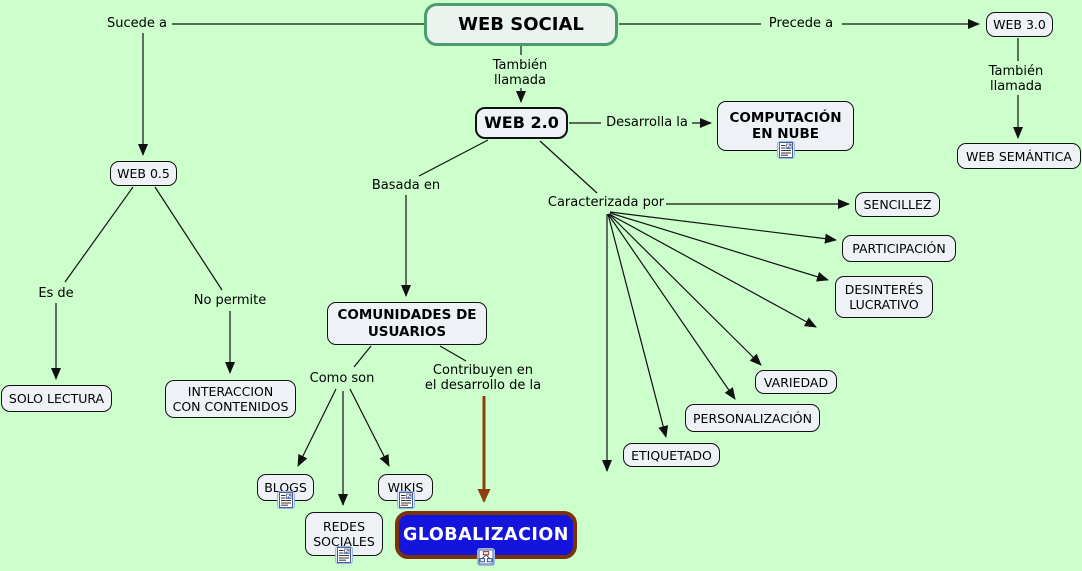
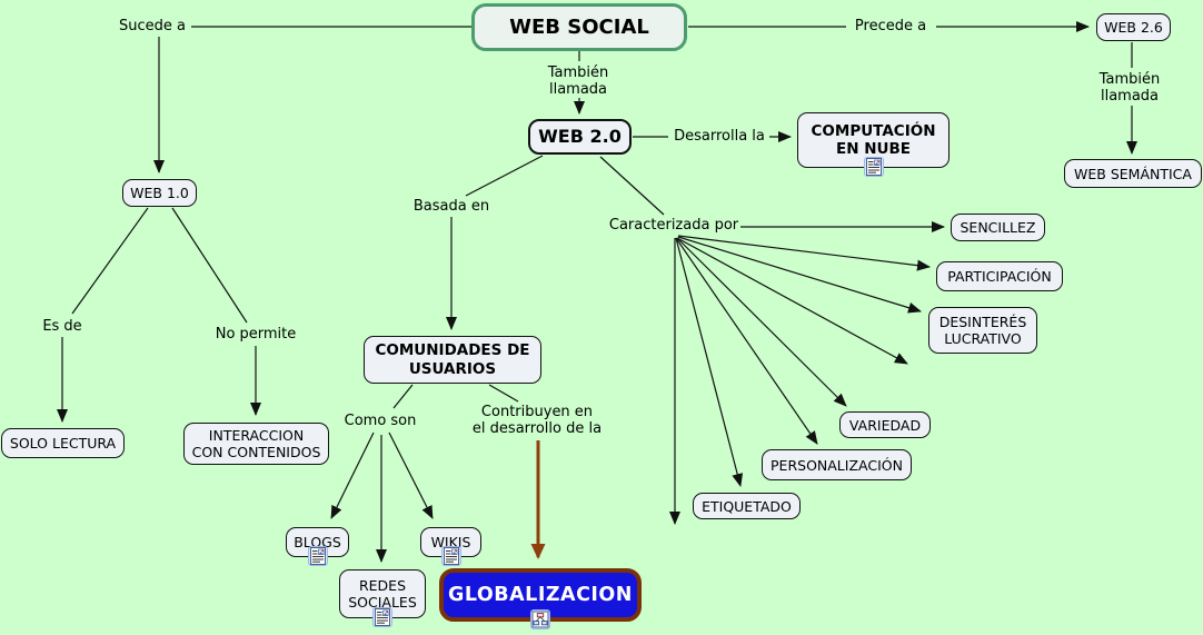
  WEB SOCIAL
- WEB 0.5
+ WEB 1.0
  WEB 2.0
  COMPUTACIÓN
  EN NUBE
- WEB 3.0
+ WEB 2.6
  WEB SEMÁNTICA
  SOLO LECTURA
  INTERACCION
  CON CONTENIDOS
  COMUNIDADES DE
  USUARIOS
  BLOGS
  REDES
  SOCIALES
  WIKIS
  GLOBALIZACION
  SENCILLEZ
  PARTICIPACIÓN
  DESINTERÉS
  LUCRATIVO
  VARIEDAD
  PERSONALIZACIÓN
  ETIQUETADO
  Sucede a
  Precede a
  También
  llamada
  También
  llamada
  Desarrolla la
  Basada en
  Caracterizada por
  Es de
  No permite
  Como son
  Contribuyen en
  el desarrollo de la
